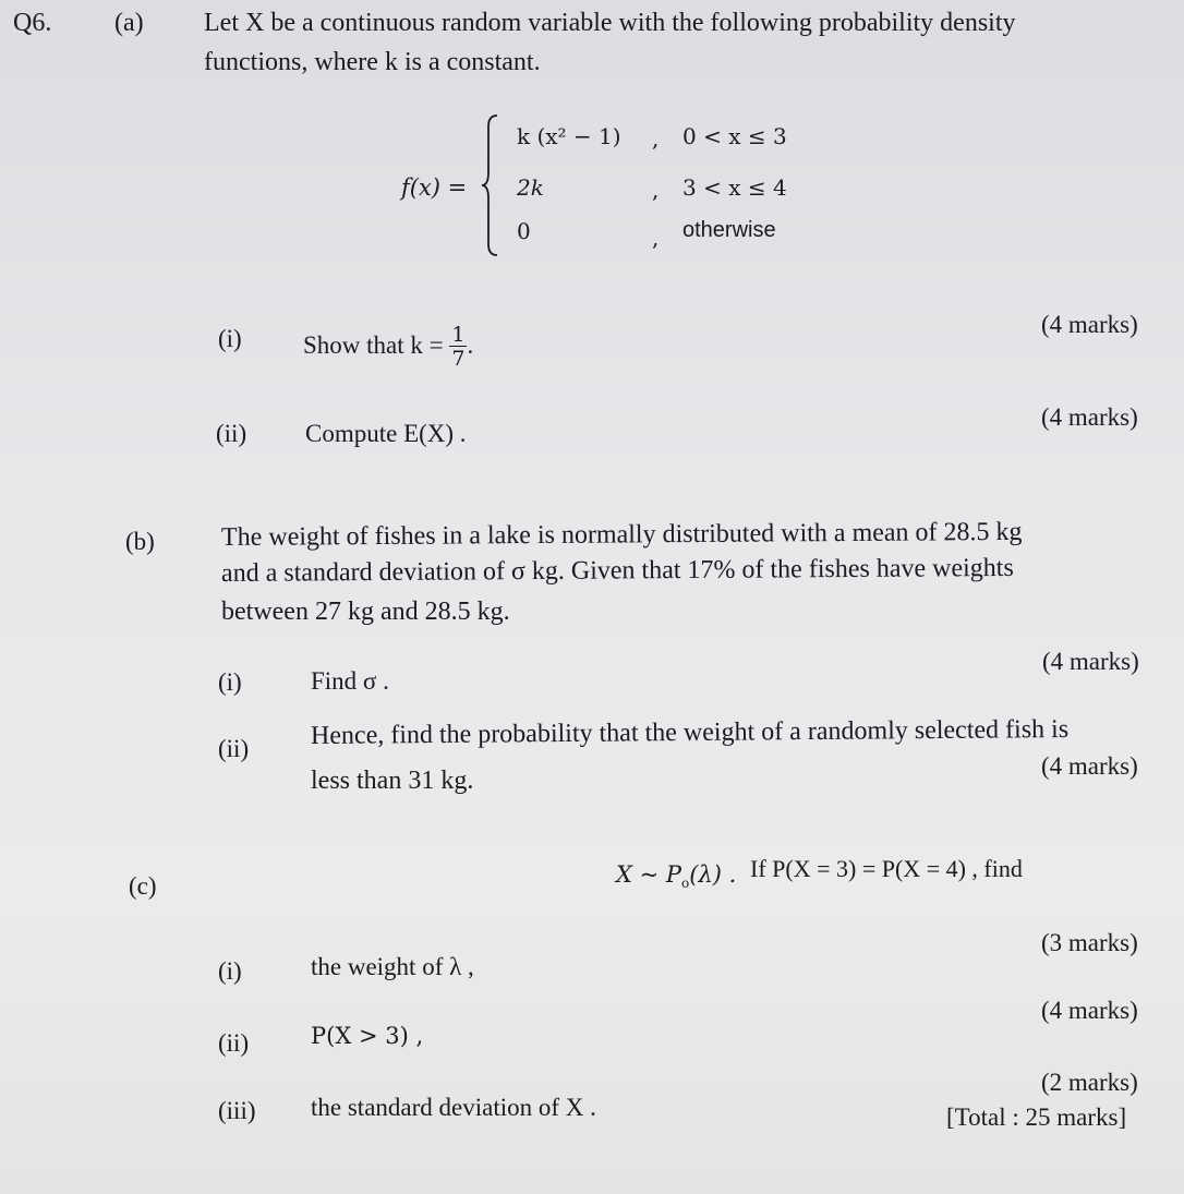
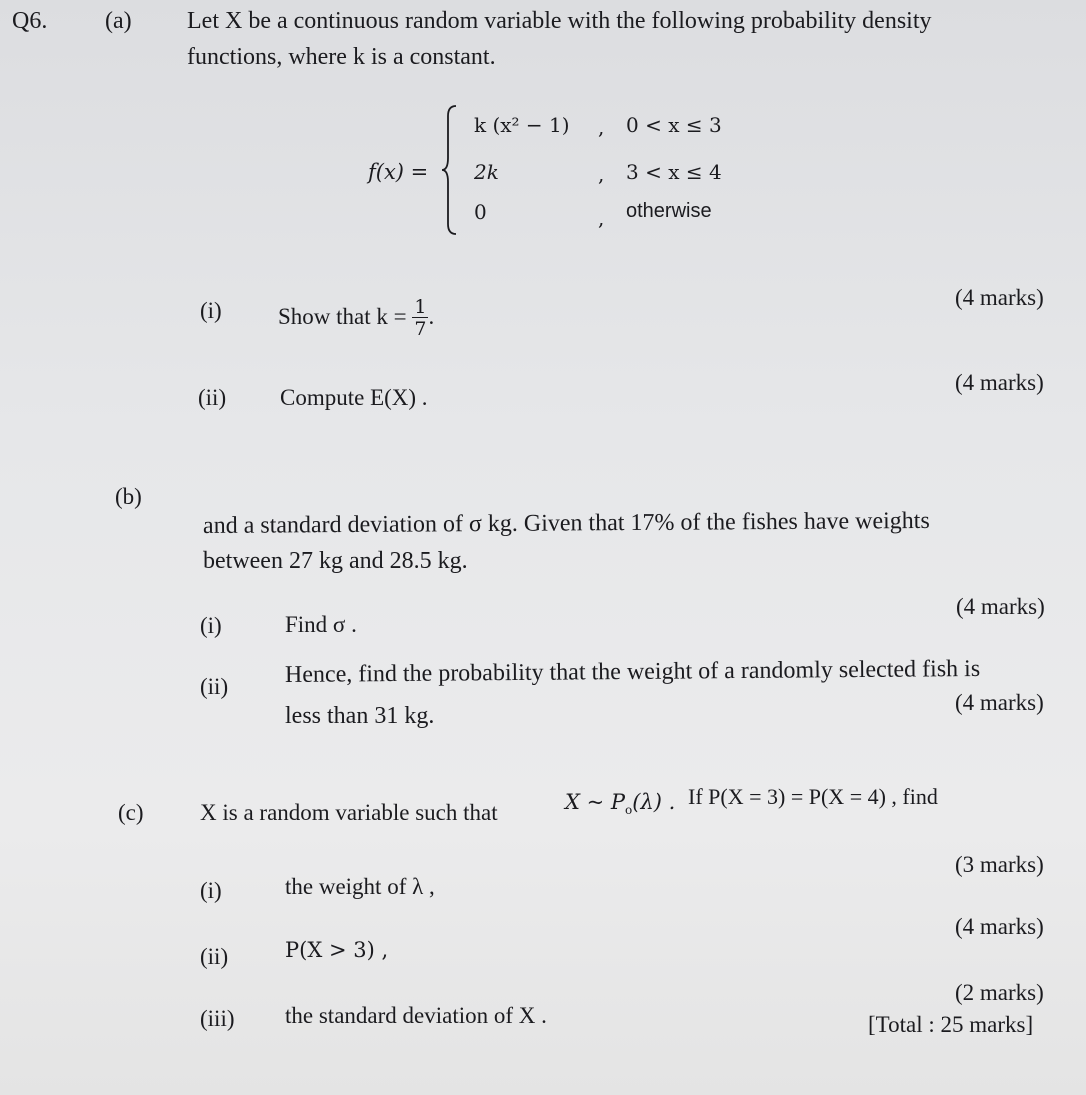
  Q6.
  (a)
  Let X be a continuous random variable with the following probability density
  functions, where k is a constant.
  f(x) =
  k (x² − 1)
  ,
  0 < x ≤ 3
  2k
  ,
  3 < x ≤ 4
  0
  ,
  otherwise
  (i)
  Show that k =
  1
  7
  .
  (4 marks)
  (ii)
  Compute E(X) .
  (4 marks)
  (b)
- The weight of fishes in a lake is normally distributed with a mean of 28.5 kg
  and a standard deviation of σ kg. Given that 17% of the fishes have weights
  between 27 kg and 28.5 kg.
  (i)
  Find σ .
  (4 marks)
  (ii)
  Hence, find the probability that the weight of a randomly selected fish is
  less than 31 kg.
  (4 marks)
  (c)
+ X is a random variable such that
  X ~ Po(λ) .
  If P(X = 3) = P(X = 4) , find
  (i)
  the weight of λ ,
  (3 marks)
  (ii)
  P(X > 3) ,
  (4 marks)
  (iii)
  the standard deviation of X .
  (2 marks)
  [Total : 25 marks]
